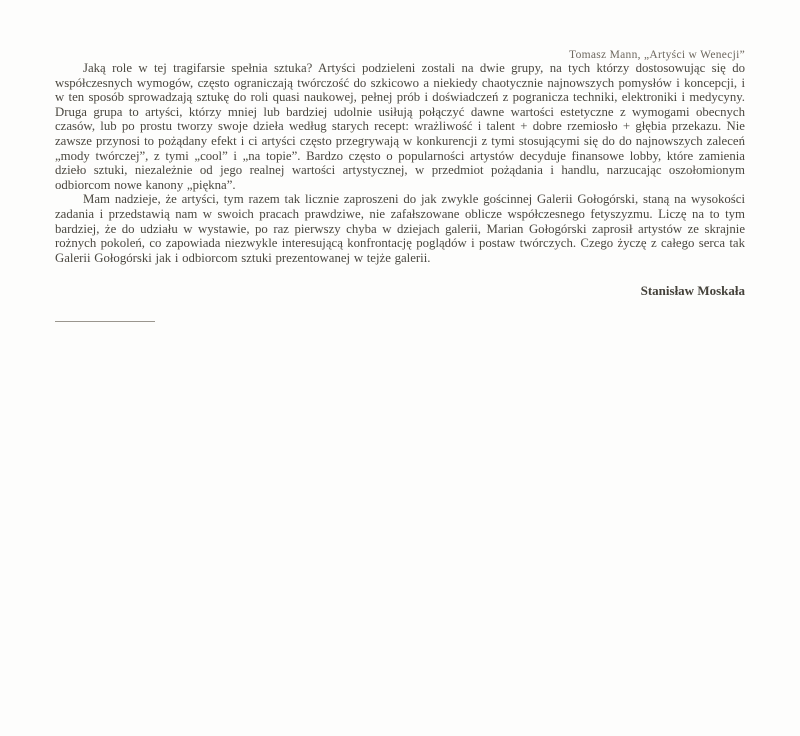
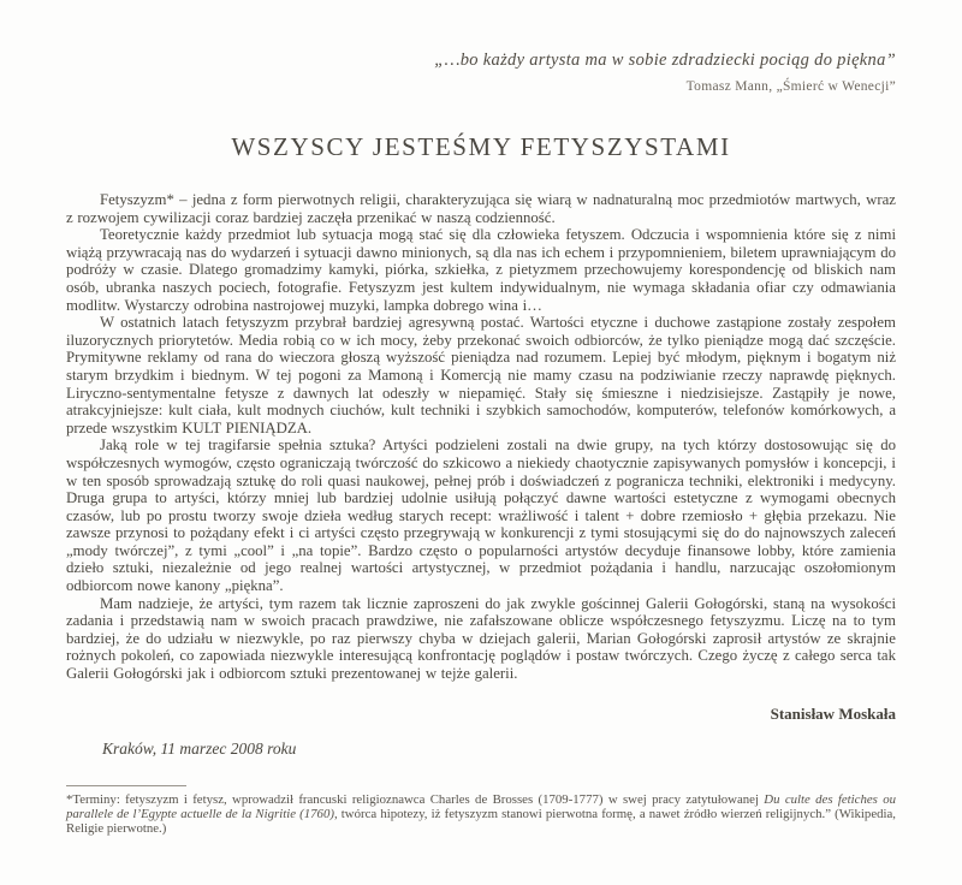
+ „…bo każdy artysta ma w sobie zdradziecki pociąg do piękna”
- Tomasz Mann, „Artyści w Wenecji”
+ Tomasz Mann, „Śmierć w Wenecji”
+ WSZYSCY JESTEŚMY FETYSZYSTAMI
+ Fetyszyzm* – jedna z form pierwotnych religii, charakteryzująca się wiarą w nadnaturalną moc przedmiotów martwych, wraz z rozwojem cywilizacji coraz bardziej zaczęła przenikać w naszą codzienność.
+ Teoretycznie każdy przedmiot lub sytuacja mogą stać się dla człowieka fetyszem. Odczucia i wspomnienia które się z nimi wiążą przywracają nas do wydarzeń i sytuacji dawno minionych, są dla nas ich echem i przypomnieniem, biletem uprawniającym do podróży w czasie. Dlatego gromadzimy kamyki, piórka, szkiełka, z pietyzmem przechowujemy korespondencję od bliskich nam osób, ubranka naszych pociech, fotografie. Fetyszyzm jest kultem indywidualnym, nie wymaga składania ofiar czy odmawiania modlitw. Wystarczy odrobina nastrojowej muzyki, lampka dobrego wina i…
+ W ostatnich latach fetyszyzm przybrał bardziej agresywną postać. Wartości etyczne i duchowe zastąpione zostały zespołem iluzorycznych priorytetów. Media robią co w ich mocy, żeby przekonać swoich odbiorców, że tylko pieniądze mogą dać szczęście. Prymitywne reklamy od rana do wieczora głoszą wyższość pieniądza nad rozumem. Lepiej być młodym, pięknym i bogatym niż starym brzydkim i biednym. W tej pogoni za Mamoną i Komercją nie mamy czasu na podziwianie rzeczy naprawdę pięknych. Liryczno-sentymentalne fetysze z dawnych lat odeszły w niepamięć. Stały się śmieszne i niedzisiejsze. Zastąpiły je nowe, atrakcyjniejsze: kult ciała, kult modnych ciuchów, kult techniki i szybkich samochodów, komputerów, telefonów komórkowych, a przede wszystkim KULT PIENIĄDZA.
- Jaką role w tej tragifarsie spełnia sztuka? Artyści podzieleni zostali na dwie grupy, na tych którzy dostosowując się do współczesnych wymogów, często ograniczają twórczość do szkicowo a niekiedy chaotycznie najnowszych pomysłów i koncepcji, i w ten sposób sprowadzają sztukę do roli quasi naukowej, pełnej prób i doświadczeń z pogranicza techniki, elektroniki i medycyny. Druga grupa to artyści, którzy mniej lub bardziej udolnie usiłują połączyć dawne wartości estetyczne z wymogami obecnych czasów, lub po prostu tworzy swoje dzieła według starych recept: wrażliwość i talent + dobre rzemiosło + głębia przekazu. Nie zawsze przynosi to pożądany efekt i ci artyści często przegrywają w konkurencji z tymi stosującymi się do do najnowszych zaleceń „mody twórczej”, z tymi „cool” i „na topie”. Bardzo często o popularności artystów decyduje finansowe lobby, które zamienia dzieło sztuki, niezależnie od jego realnej wartości artystycznej, w przedmiot pożądania i handlu, narzucając oszołomionym odbiorcom nowe kanony „piękna”.
+ Jaką role w tej tragifarsie spełnia sztuka? Artyści podzieleni zostali na dwie grupy, na tych którzy dostosowując się do współczesnych wymogów, często ograniczają twórczość do szkicowo a niekiedy chaotycznie zapisywanych pomysłów i koncepcji, i w ten sposób sprowadzają sztukę do roli quasi naukowej, pełnej prób i doświadczeń z pogranicza techniki, elektroniki i medycyny. Druga grupa to artyści, którzy mniej lub bardziej udolnie usiłują połączyć dawne wartości estetyczne z wymogami obecnych czasów, lub po prostu tworzy swoje dzieła według starych recept: wrażliwość i talent + dobre rzemiosło + głębia przekazu. Nie zawsze przynosi to pożądany efekt i ci artyści często przegrywają w konkurencji z tymi stosującymi się do do najnowszych zaleceń „mody twórczej”, z tymi „cool” i „na topie”. Bardzo często o popularności artystów decyduje finansowe lobby, które zamienia dzieło sztuki, niezależnie od jego realnej wartości artystycznej, w przedmiot pożądania i handlu, narzucając oszołomionym odbiorcom nowe kanony „piękna”.
- Mam nadzieje, że artyści, tym razem tak licznie zaproszeni do jak zwykle gościnnej Galerii Gołogórski, staną na wysokości zadania i przedstawią nam w swoich pracach prawdziwe, nie zafałszowane oblicze współczesnego fetyszyzmu. Liczę na to tym bardziej, że do udziału w wystawie, po raz pierwszy chyba w dziejach galerii, Marian Gołogórski zaprosił artystów ze skrajnie rożnych pokoleń, co zapowiada niezwykle interesującą konfrontację poglądów i postaw twórczych. Czego życzę z całego serca tak Galerii Gołogórski jak i odbiorcom sztuki prezentowanej w tejże galerii.
+ Mam nadzieje, że artyści, tym razem tak licznie zaproszeni do jak zwykle gościnnej Galerii Gołogórski, staną na wysokości zadania i przedstawią nam w swoich pracach prawdziwe, nie zafałszowane oblicze współczesnego fetyszyzmu. Liczę na to tym bardziej, że do udziału w niezwykle, po raz pierwszy chyba w dziejach galerii, Marian Gołogórski zaprosił artystów ze skrajnie rożnych pokoleń, co zapowiada niezwykle interesującą konfrontację poglądów i postaw twórczych. Czego życzę z całego serca tak Galerii Gołogórski jak i odbiorcom sztuki prezentowanej w tejże galerii.
  Stanisław Moskała
+ Kraków, 11 marzec 2008 roku
+ *Terminy: fetyszyzm i fetysz, wprowadził francuski religioznawca Charles de Brosses (1709-1777) w swej pracy zatytułowanej Du culte des fetiches ou parallele de l’Egypte actuelle de la Nigritie (1760), twórca hipotezy, iż fetyszyzm stanowi pierwotna formę, a nawet źródło wierzeń religijnych.” (Wikipedia, Religie pierwotne.)
